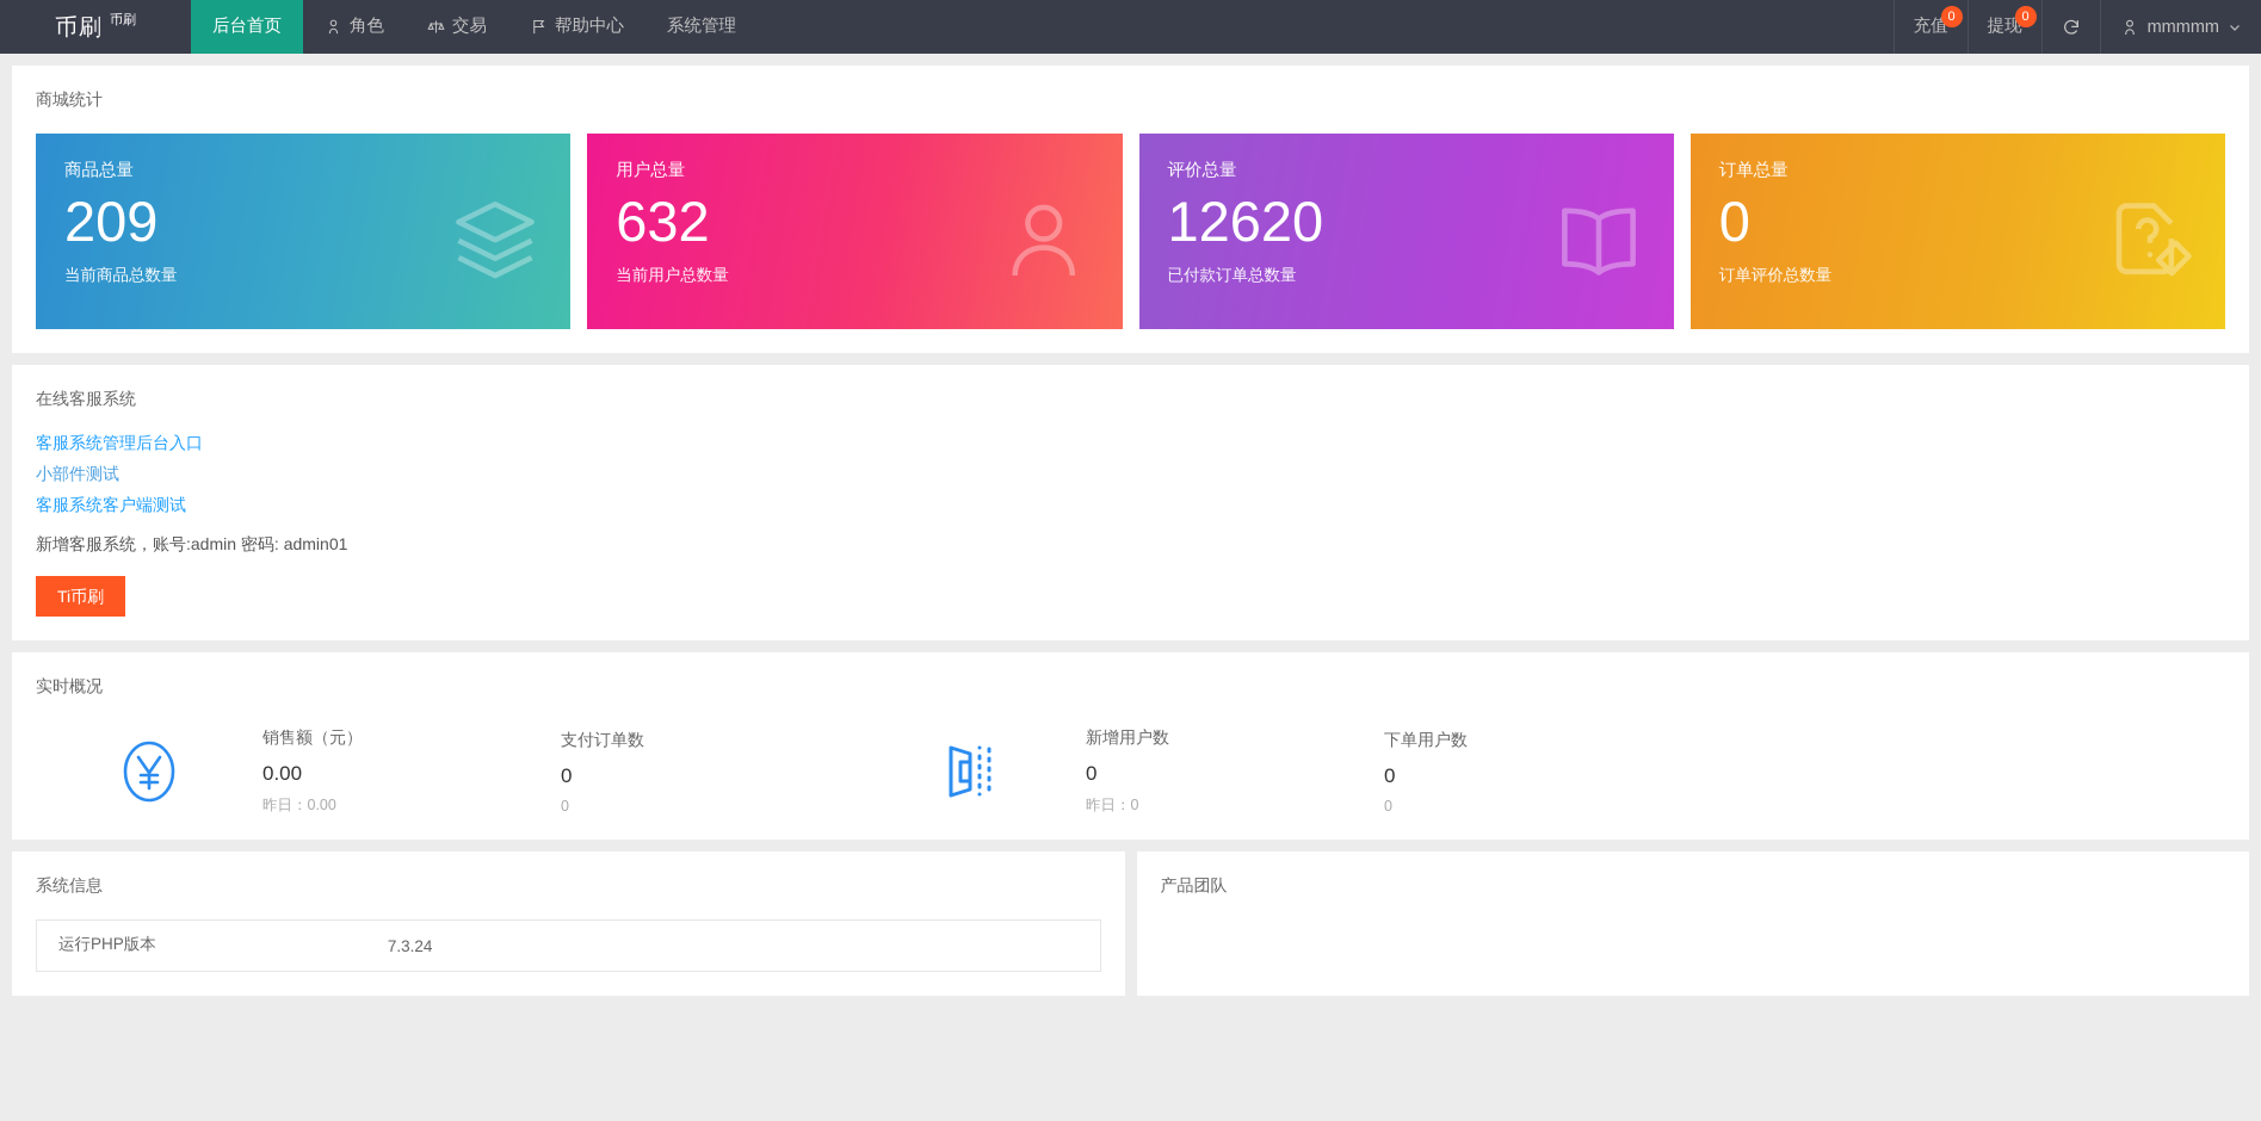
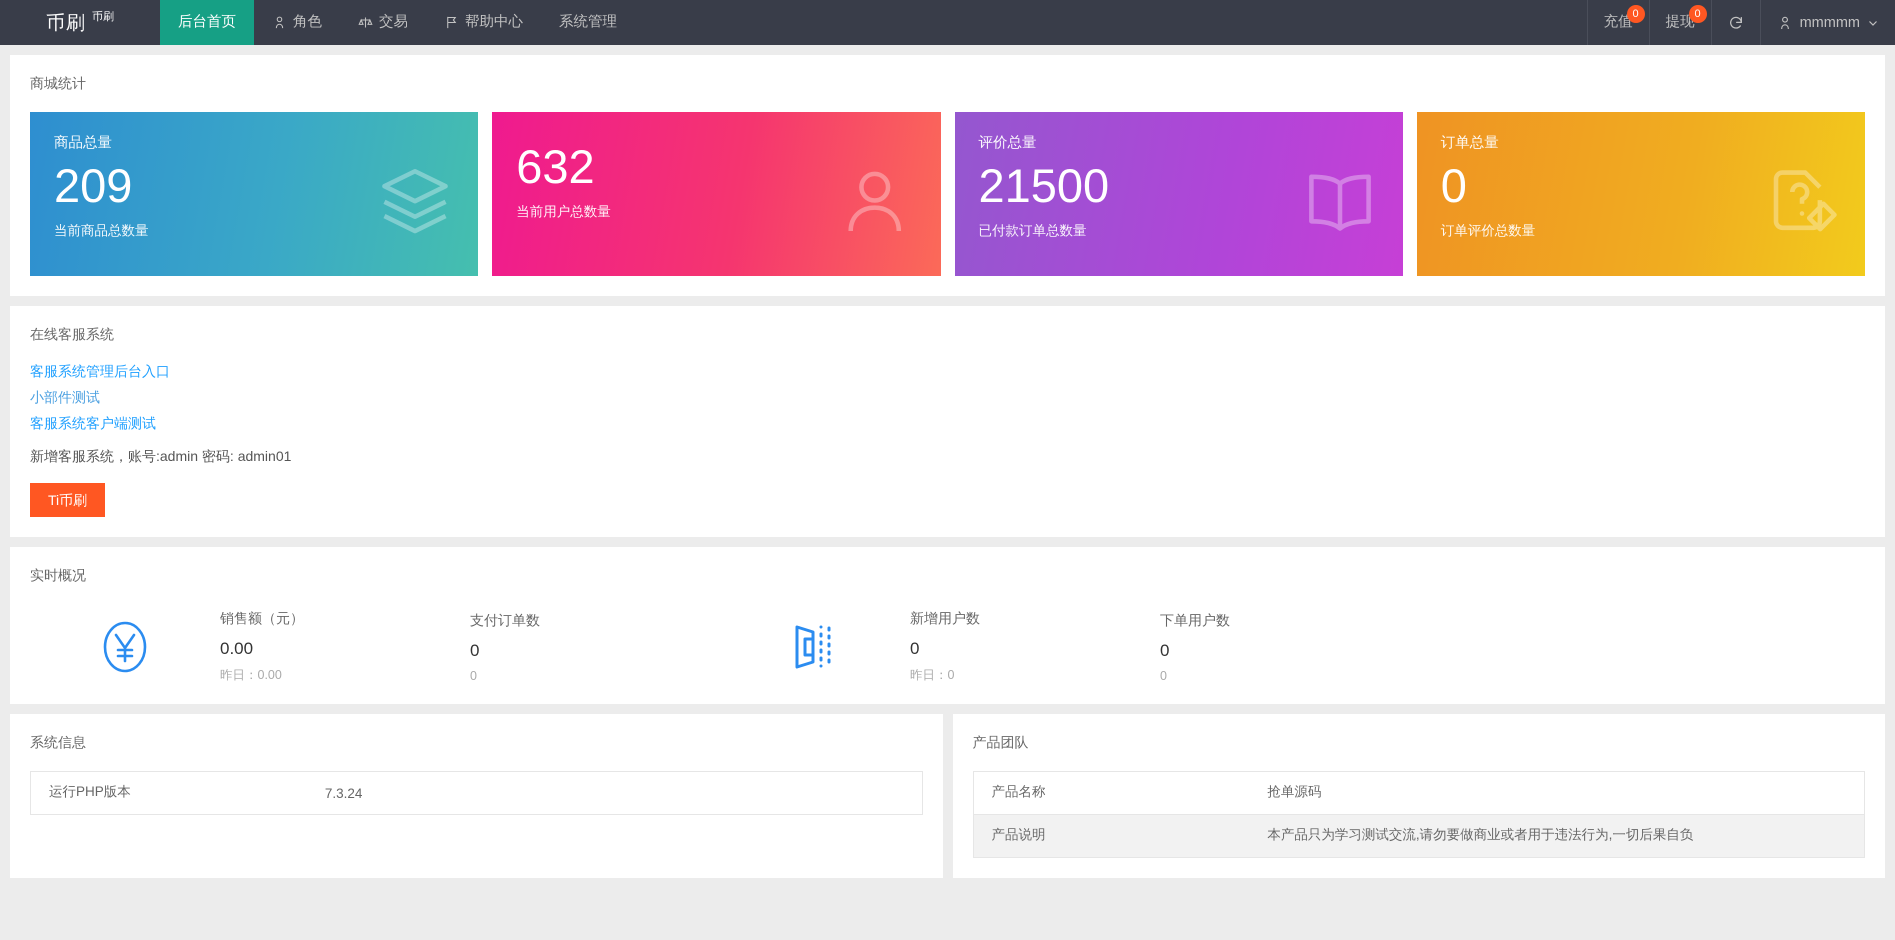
  币刷
  币刷
  后台首页
  角色
  交易
  帮助中心
  系统管理
  充值
  0
  提现
  0
  mmmmm
  商城统计
  商品总量
  209
  当前商品总数量
- 用户总量
  632
  当前用户总数量
  评价总量
- 12620
+ 21500
  已付款订单总数量
  订单总量
  0
  订单评价总数量
  在线客服系统
  客服系统管理后台入口
  小部件测试
  客服系统客户端测试
  新增客服系统，账号:admin 密码: admin01
  Ti币刷
  实时概况
  销售额（元）
  0.00
  昨日：0.00
  支付订单数
  0
  0
  新增用户数
  0
  昨日：0
  下单用户数
  0
  0
  系统信息
  运行PHP版本	7.3.24
  产品团队
+ 产品名称	抢单源码
+ 产品说明	本产品只为学习测试交流,请勿要做商业或者用于违法行为,一切后果自负
